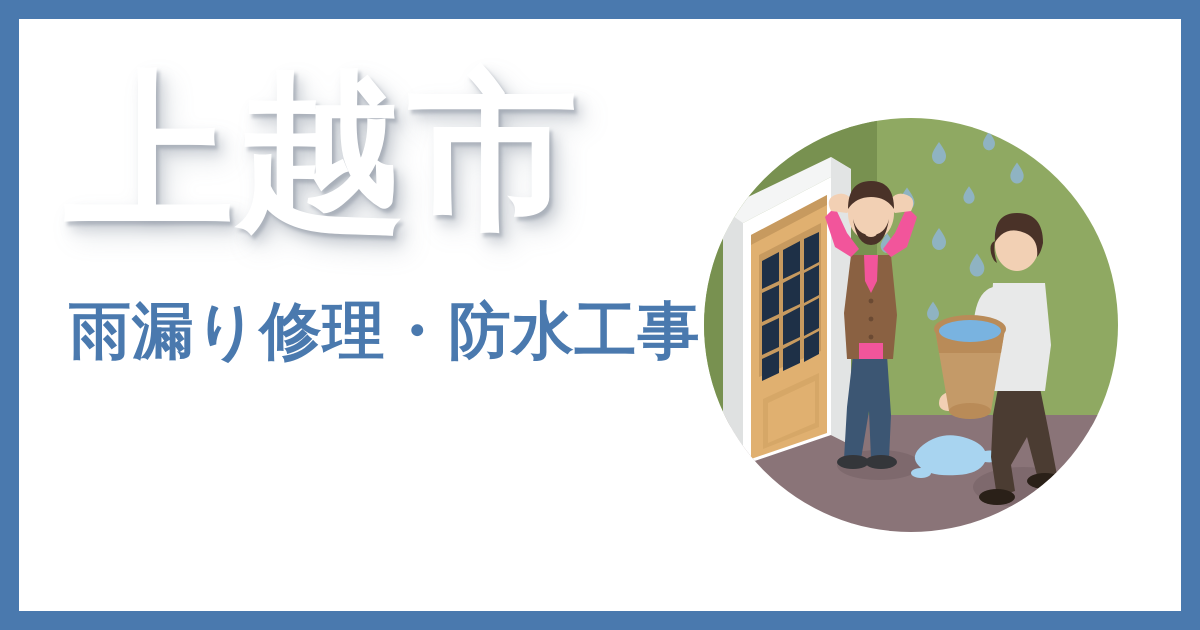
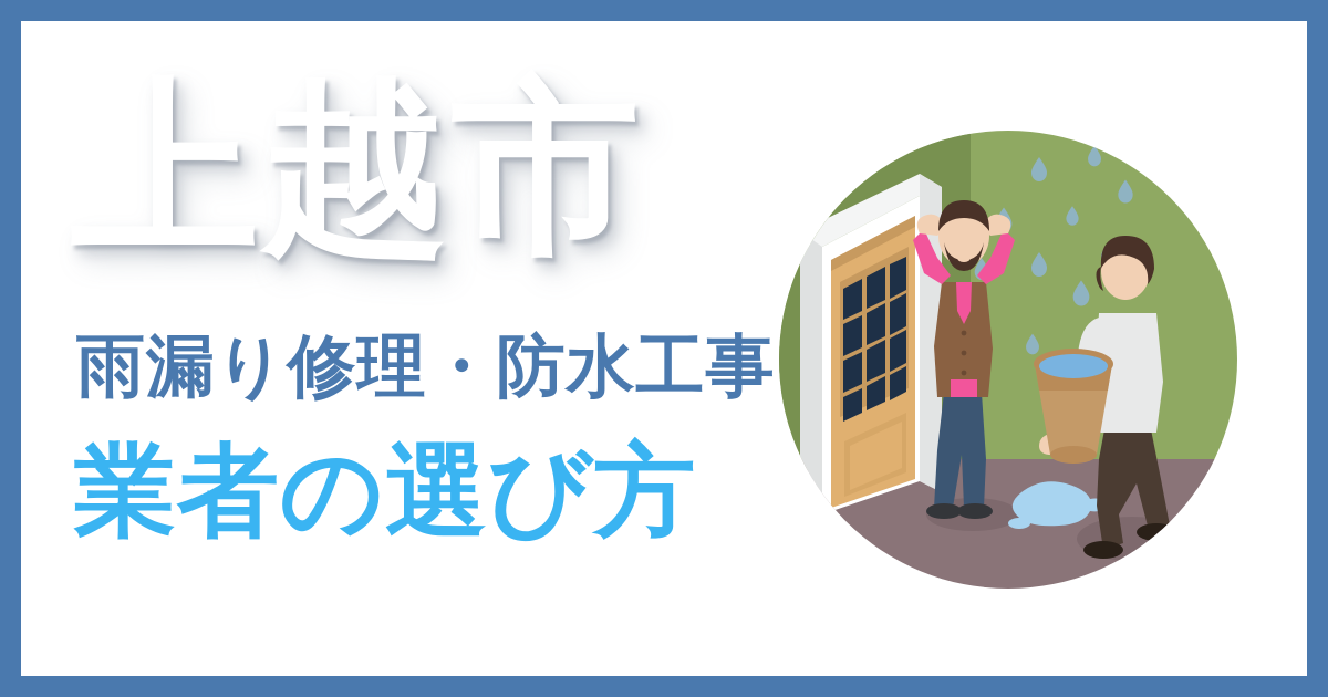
  上越市
  雨漏り修理・防水工事
+ 業者の選び方
